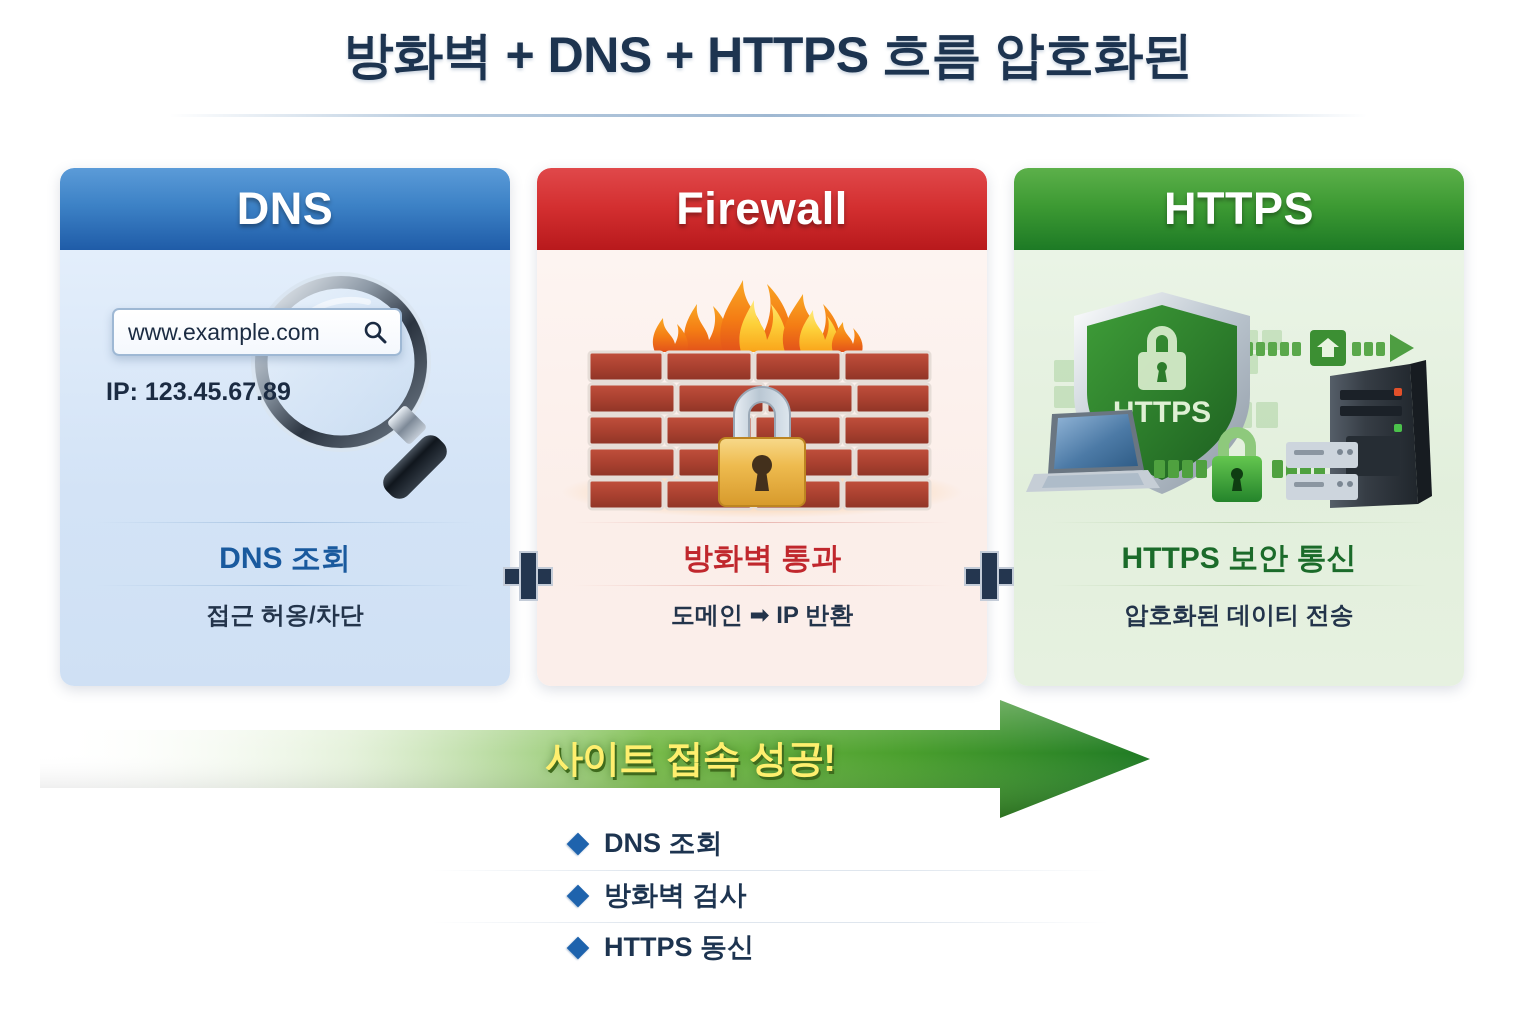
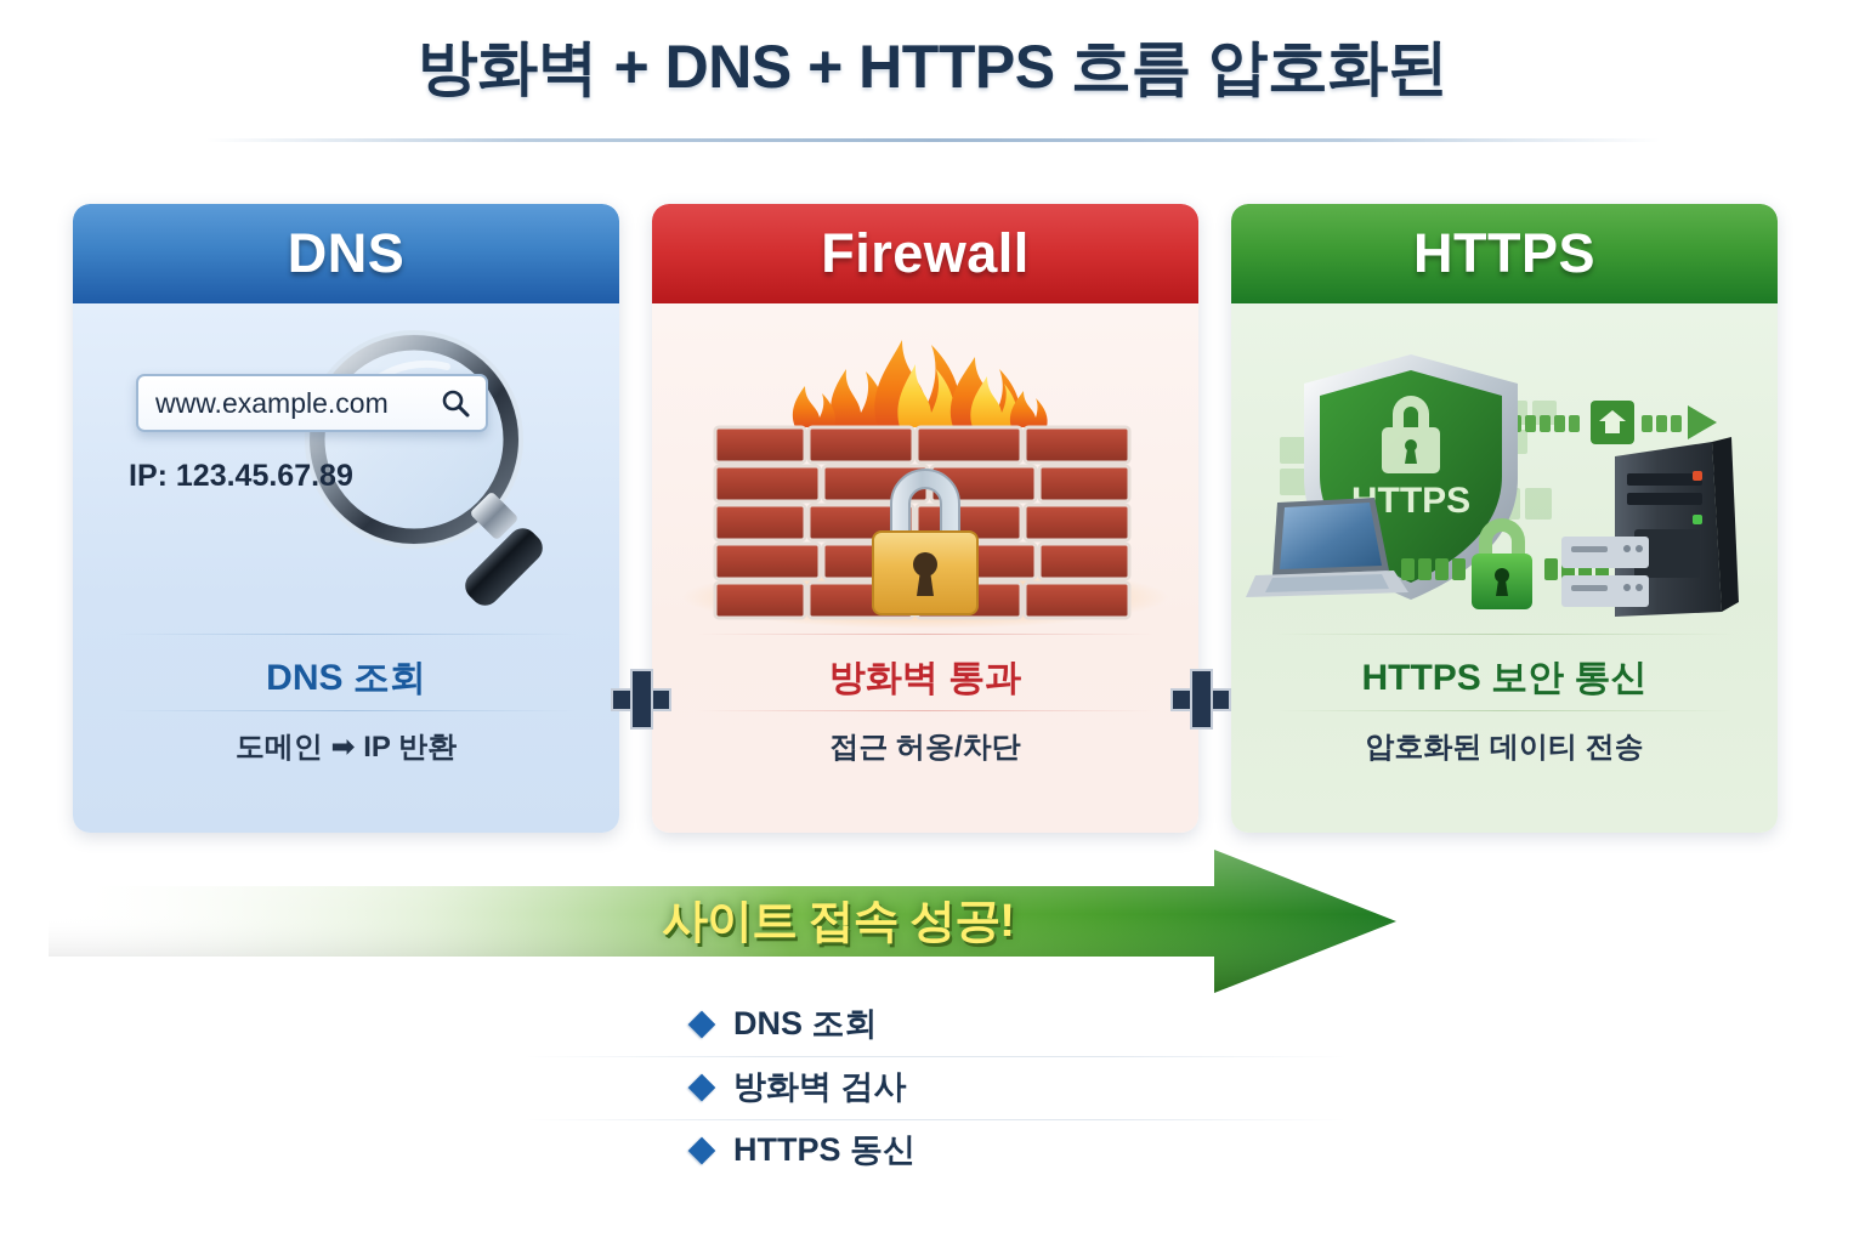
  방화벽 + DNS + HTTPS 흐름 압호화된
  DNS
  www.example.com
  IP: 123.45.67.89
  DNS 조회
- 접근 허옹/차단
+ 도메인 ➡ IP 반환
  Firewall
  방화벽 통과
- 도메인 ➡ IP 반환
+ 접근 허옹/차단
  HTTPS
  TTPS
  HTTPS 보안 통신
  압호화된 데이티 전송
  사이트 접속 성공!
  DNS 조회
  방화벽 검사
  HTTPS 동신
